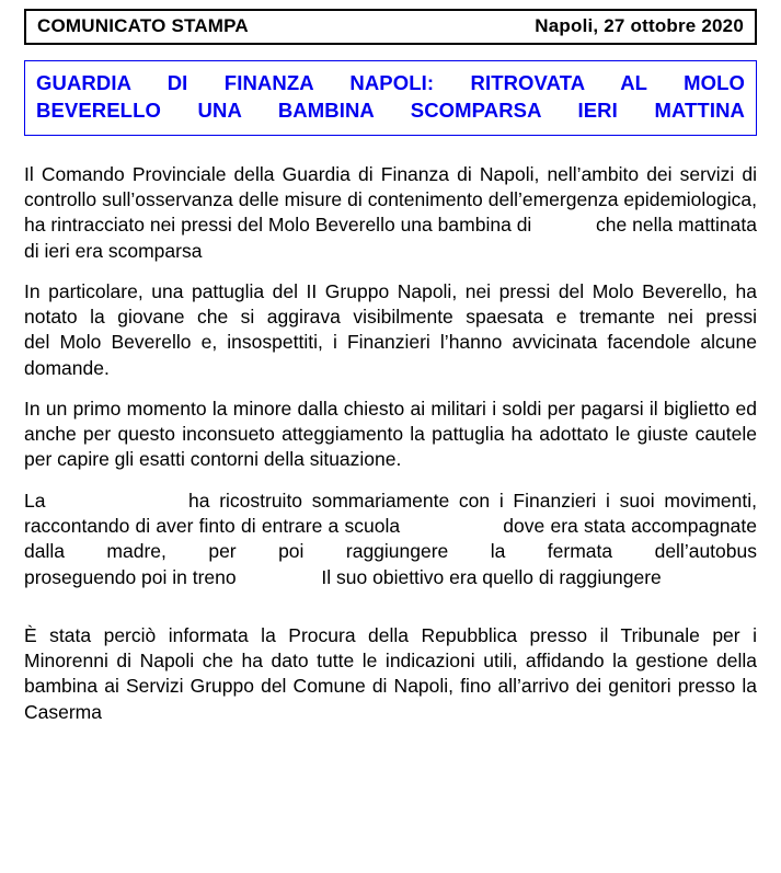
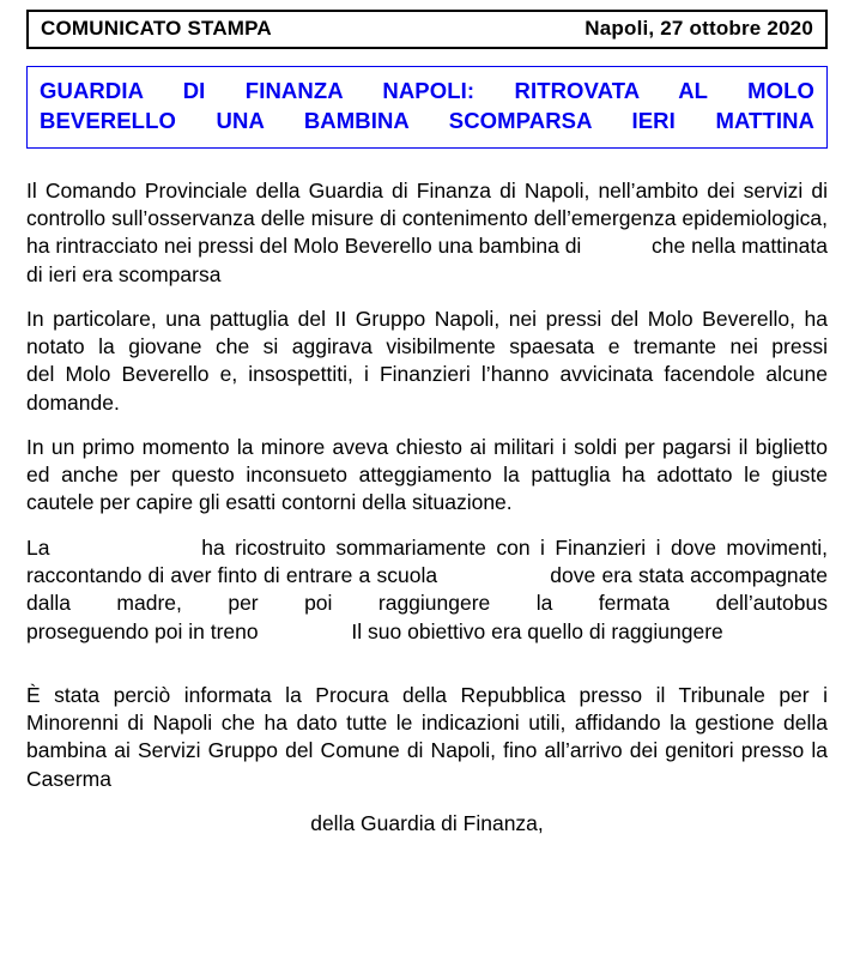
  COMUNICATO STAMPA
  Napoli, 27 ottobre 2020
  GUARDIA DI FINANZA NAPOLI: RITROVATA AL MOLO
  BEVERELLO UNA BAMBINA SCOMPARSA IERI MATTINA
  Il Comando Provinciale della Guardia di Finanza di Napoli, nell’ambito dei servizi di controllo sull’osservanza delle misure di contenimento dell’emergenza epidemiologica, ha rintracciato nei pressi del Molo Beverello una bambina di che nella mattinata di ieri era scomparsa
  In particolare, una pattuglia del II Gruppo Napoli, nei pressi del Molo Beverello, ha notato la giovane che si aggirava visibilmente spaesata e tremante nei pressi del Molo Beverello e, insospettiti, i Finanzieri l’hanno avvicinata facendole alcune domande.
- In un primo momento la minore dalla chiesto ai militari i soldi per pagarsi il biglietto ed anche per questo inconsueto atteggiamento la pattuglia ha adottato le giuste cautele per capire gli esatti contorni della situazione.
+ In un primo momento la minore aveva chiesto ai militari i soldi per pagarsi il biglietto ed anche per questo inconsueto atteggiamento la pattuglia ha adottato le giuste cautele per capire gli esatti contorni della situazione.
- La ha ricostruito sommariamente con i Finanzieri i suoi movimenti, raccontando di aver finto di entrare a scuola dove era stata accompagnate dalla madre, per poi raggiungere la fermata dell’autobus proseguendo poi in treno Il suo obiettivo era quello di raggiungere
+ La ha ricostruito sommariamente con i Finanzieri i dove movimenti, raccontando di aver finto di entrare a scuola dove era stata accompagnate dalla madre, per poi raggiungere la fermata dell’autobus proseguendo poi in treno Il suo obiettivo era quello di raggiungere
  È stata perciò informata la Procura della Repubblica presso il Tribunale per i Minorenni di Napoli che ha dato tutte le indicazioni utili, affidando la gestione della bambina ai Servizi Gruppo del Comune di Napoli, fino all’arrivo dei genitori presso la Caserma
+ della Guardia di Finanza,
